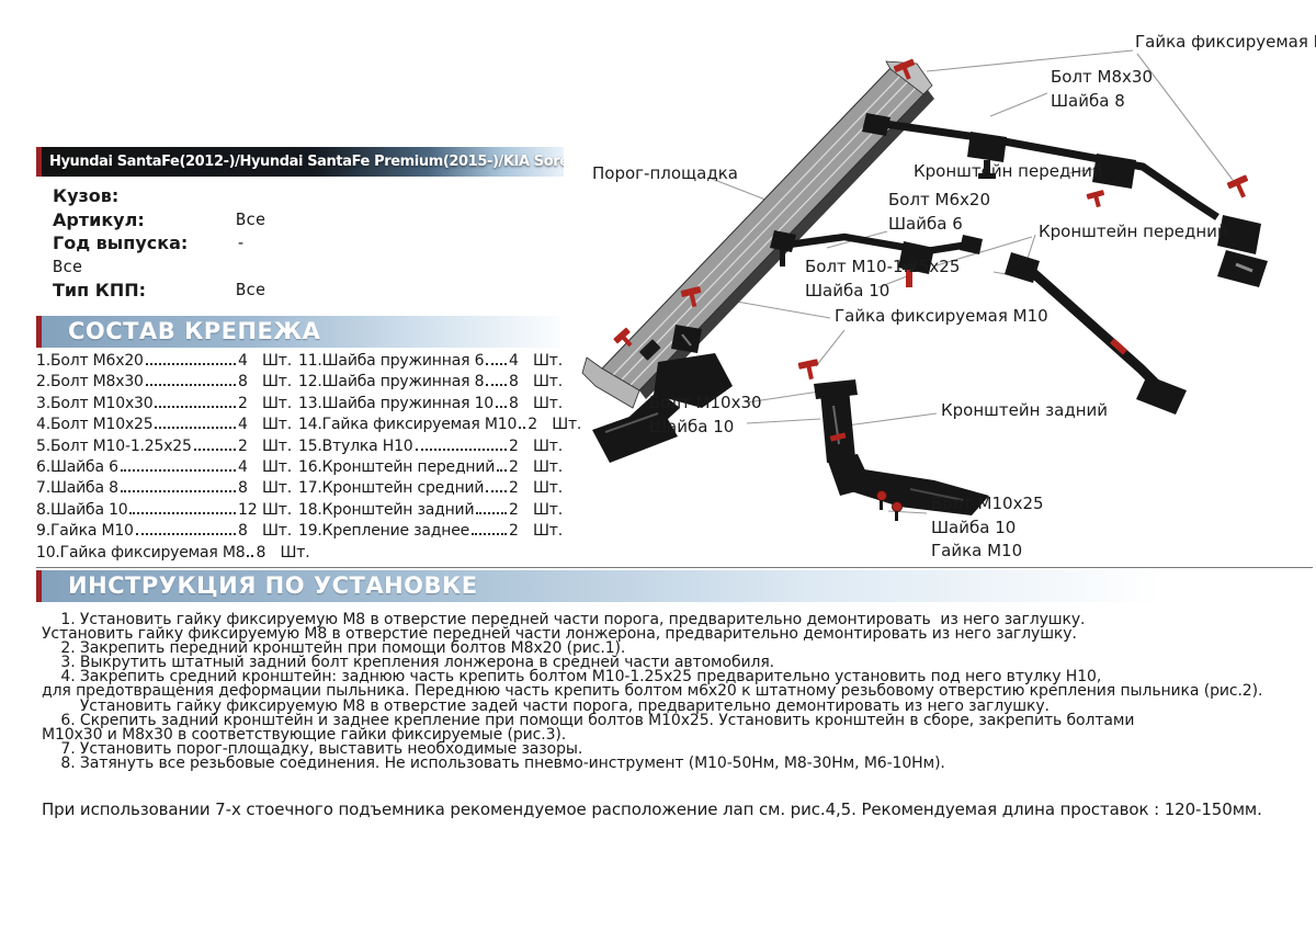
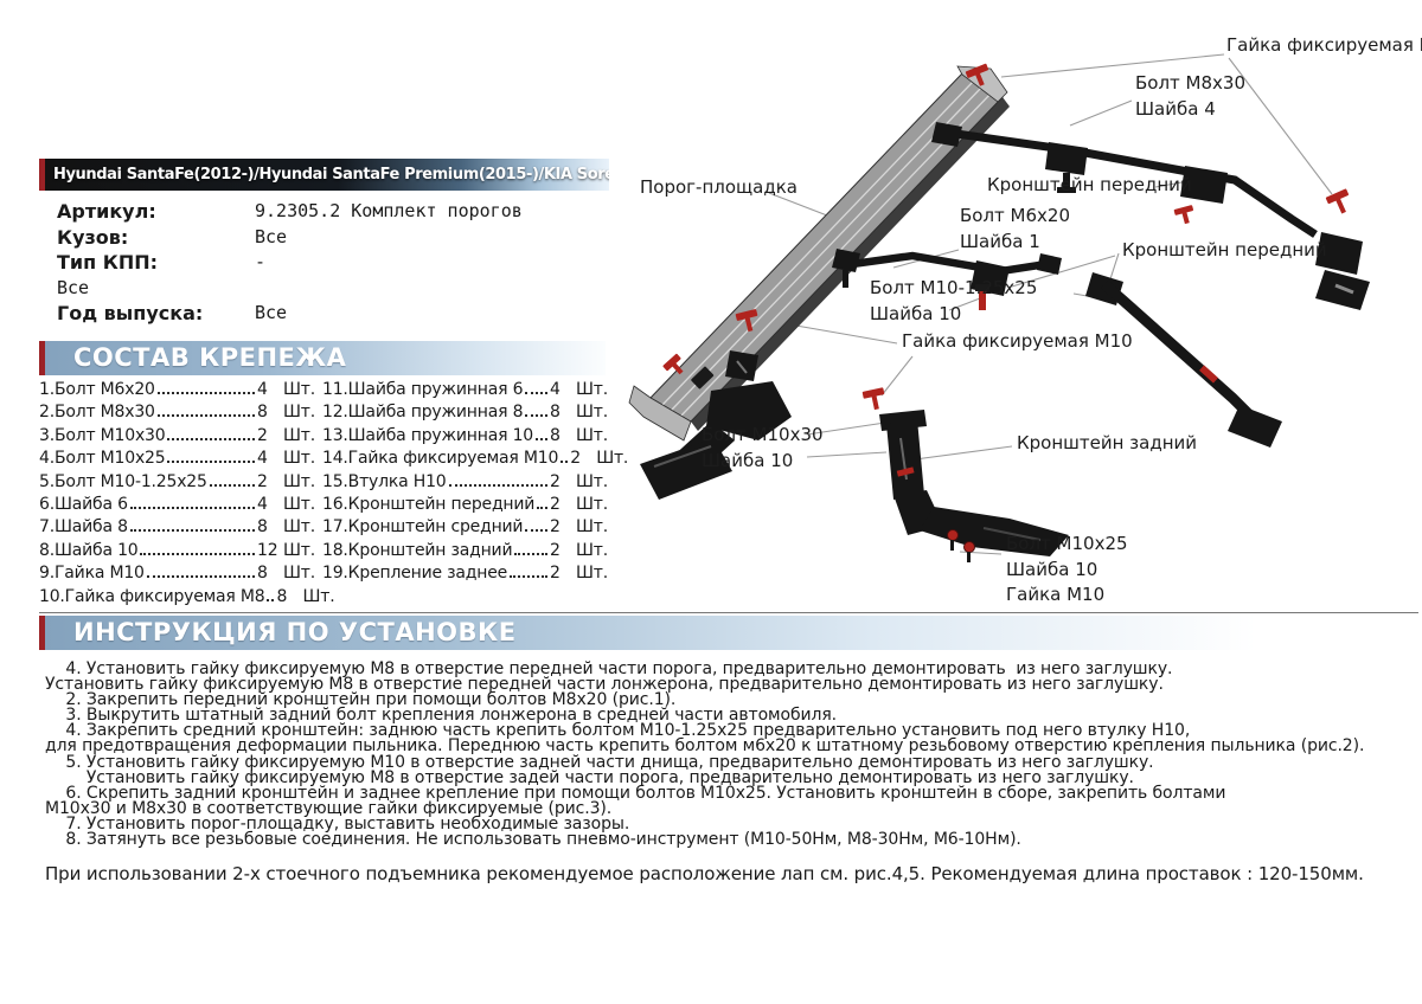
  Порог-площадка
  Гайка фиксируемая
  Болт М8х30
- Шайба 8
+ Шайба 4
  Кронштейн передний
  Болт М6х20
- Шайба 6
+ Шайба 1
  Кронштейн передний
  Болт М10-1.25х25
  Шайба 10
  Гайка фиксируемая М10
  Болт М10х30
  Шайба 10
  Кронштейн задний
  Болт М10х25
  Шайба 10
  Гайка М10
  Hyundai SantaFe(2012-)/Hyundai SantaFe Premium(2015-)/KIA Sor
- Кузов:
+ Артикул:
+ 9.2305.2 Комплект порогов
- Артикул:
+ Кузов:
  Все
- Год выпуска:
+ Тип КПП:
  -
  Все
- Тип КПП:
+ Год выпуска:
  Все
  СОСТАВ КРЕПЕЖА
  1.Болт М6х20
  4
  Шт.
  2.Болт М8х30
  8
  Шт.
  3.Болт М10х30
  2
  Шт.
  4.Болт М10х25
  4
  Шт.
  5.Болт М10-1.25х25
  2
  Шт.
  6.Шайба 6
  4
  Шт.
  7.Шайба 8
  8
  Шт.
  8.Шайба 10
  12
  Шт.
  9.Гайка М10
  8
  Шт.
  10.Гайка фиксируемая М8
  8
  Шт.
  11.Шайба пружинная 6
  4
  Шт.
  12.Шайба пружинная 8
  8
  Шт.
  13.Шайба пружинная 10
  8
  Шт.
  14.Гайка фиксируемая М10
  2
  Шт.
  15.Втулка Н10
  2
  Шт.
  16.Кронштейн передний
  2
  Шт.
  17.Кронштейн средний
  2
  Шт.
  18.Кронштейн задний
  2
  Шт.
  19.Крепление заднее
  2
  Шт.
  ИНСТРУКЦИЯ ПО УСТАНОВКЕ
- 1. Установить гайку фиксируемую М8 в отверстие передней части порога, предварительно демонтировать из него заглушку.
+ 4. Установить гайку фиксируемую М8 в отверстие передней части порога, предварительно демонтировать из него заглушку.
  Установить гайку фиксируемую М8 в отверстие передней части лонжерона, предварительно демонтировать из него заглушку.
  2. Закрепить передний кронштейн при помощи болтов М8х20 (рис.1).
  3. Выкрутить штатный задний болт крепления лонжерона в средней части автомобиля.
  4. Закрепить средний кронштейн: заднюю часть крепить болтом М10-1.25х25 предварительно установить под него втулку Н10,
  для предотвращения деформации пыльника. Переднюю часть крепить болтом м6х20 к штатному резьбовому отверстию крепления пыльника (рис.2).
+ 5. Установить гайку фиксируемую М10 в отверстие задней части днища, предварительно демонтировать из него заглушку.
  Установить гайку фиксируемую М8 в отверстие задей части порога, предварительно демонтировать из него заглушку.
  6. Скрепить задний кронштейн и заднее крепление при помощи болтов М10х25. Установить кронштейн в сборе, закрепить болтами
  М10х30 и М8х30 в соответствующие гайки фиксируемые (рис.3).
  7. Установить порог-площадку, выставить необходимые зазоры.
  8. Затянуть все резьбовые соединения. Не использовать пневмо-инструмент (М10-50Нм, М8-30Нм, М6-10Нм).
- При использовании 7-х стоечного подъемника рекомендуемое расположение лап см. рис.4,5. Рекомендуемая длина проставок : 120-150мм.
+ При использовании 2-х стоечного подъемника рекомендуемое расположение лап см. рис.4,5. Рекомендуемая длина проставок : 120-150мм.
